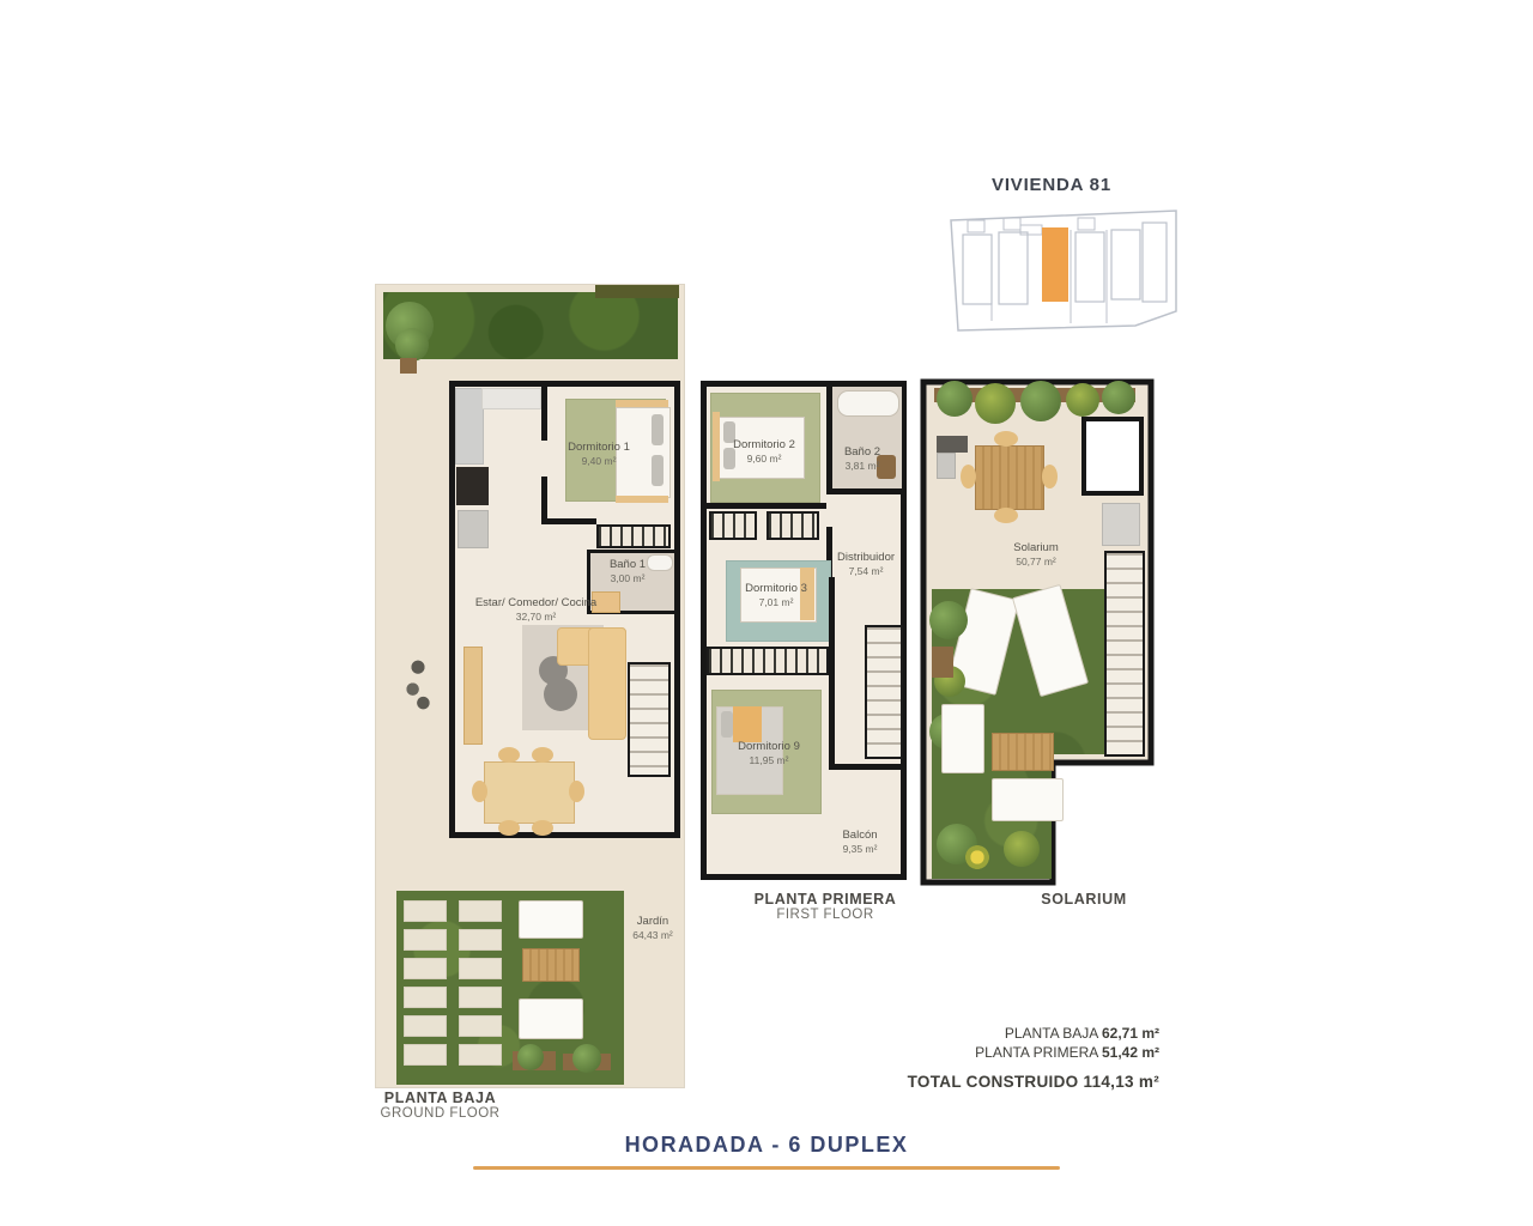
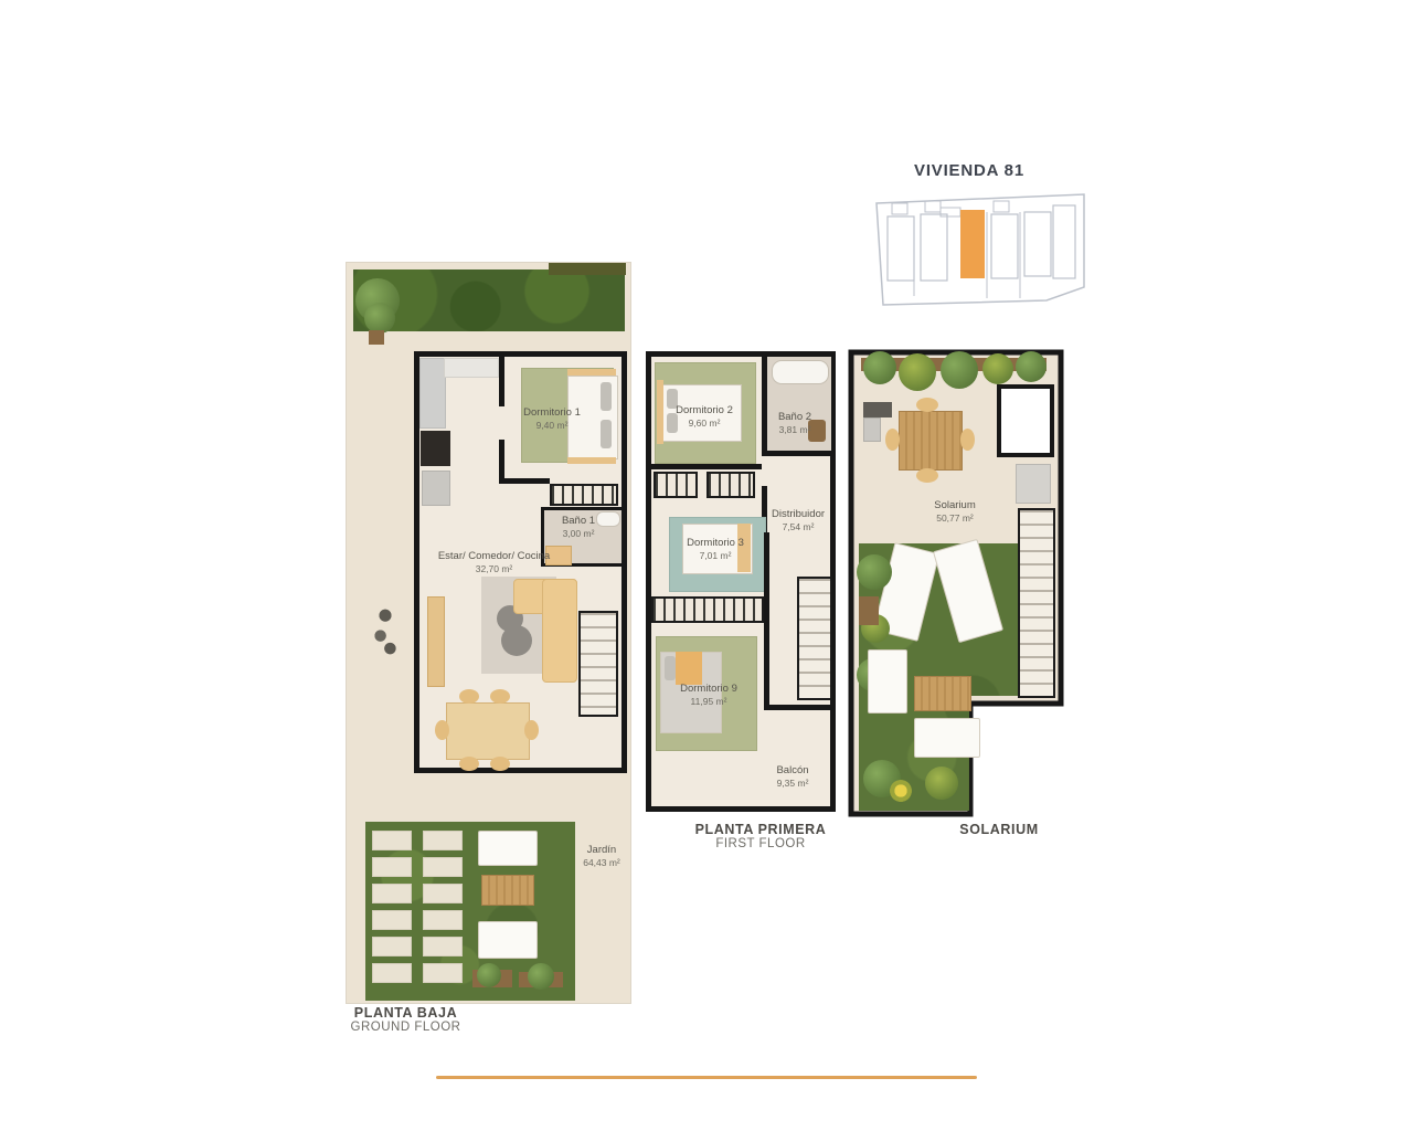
  VIVIENDA 81
  Dormitorio 1
  9,40 m²
  Baño 1
  3,00 m²
  Estar/ Comedor/ Cocina
  32,70 m²
  Jardín
  64,43 m²
  PLANTA BAJA
  GROUND FLOOR
  Dormitorio 2
  9,60 m²
  Baño 2
  3,81 m²
  Distribuidor
  7,54 m²
  Dormitorio 3
  7,01 m²
  Dormitorio 9
  11,95 m²
  Balcón
  9,35 m²
  PLANTA PRIMERA
  FIRST FLOOR
  Solarium
  50,77 m²
  SOLARIUM
- PLANTA BAJA 62,71 m²
- PLANTA PRIMERA 51,42 m²
- TOTAL CONSTRUIDO 114,13 m²
- HORADADA - 6 DUPLEX
